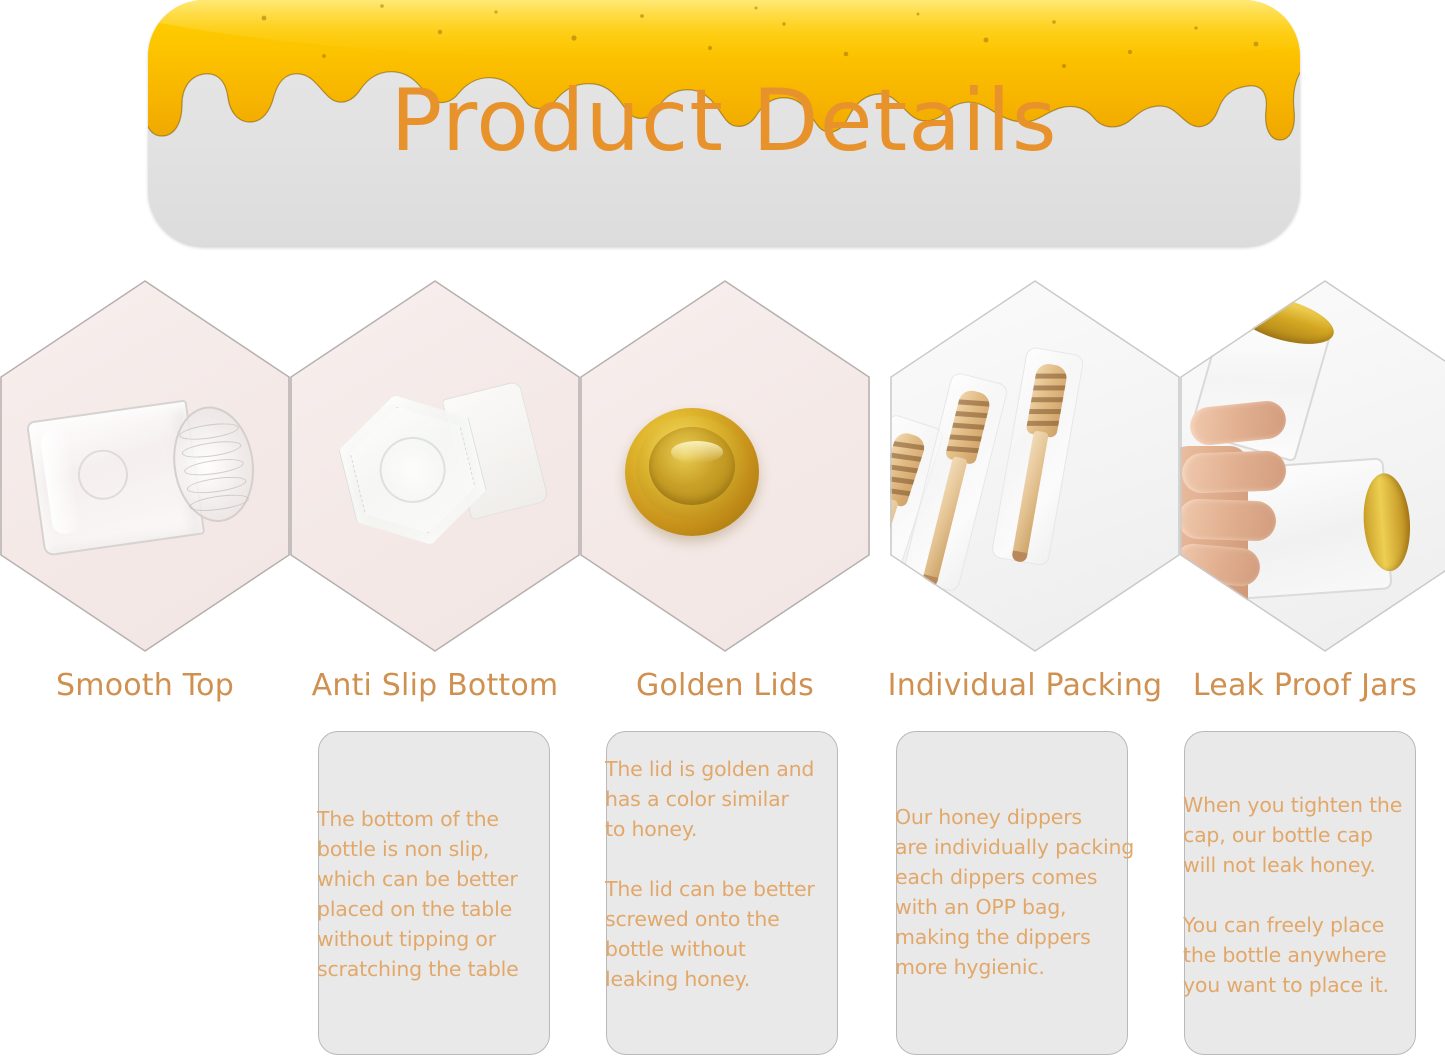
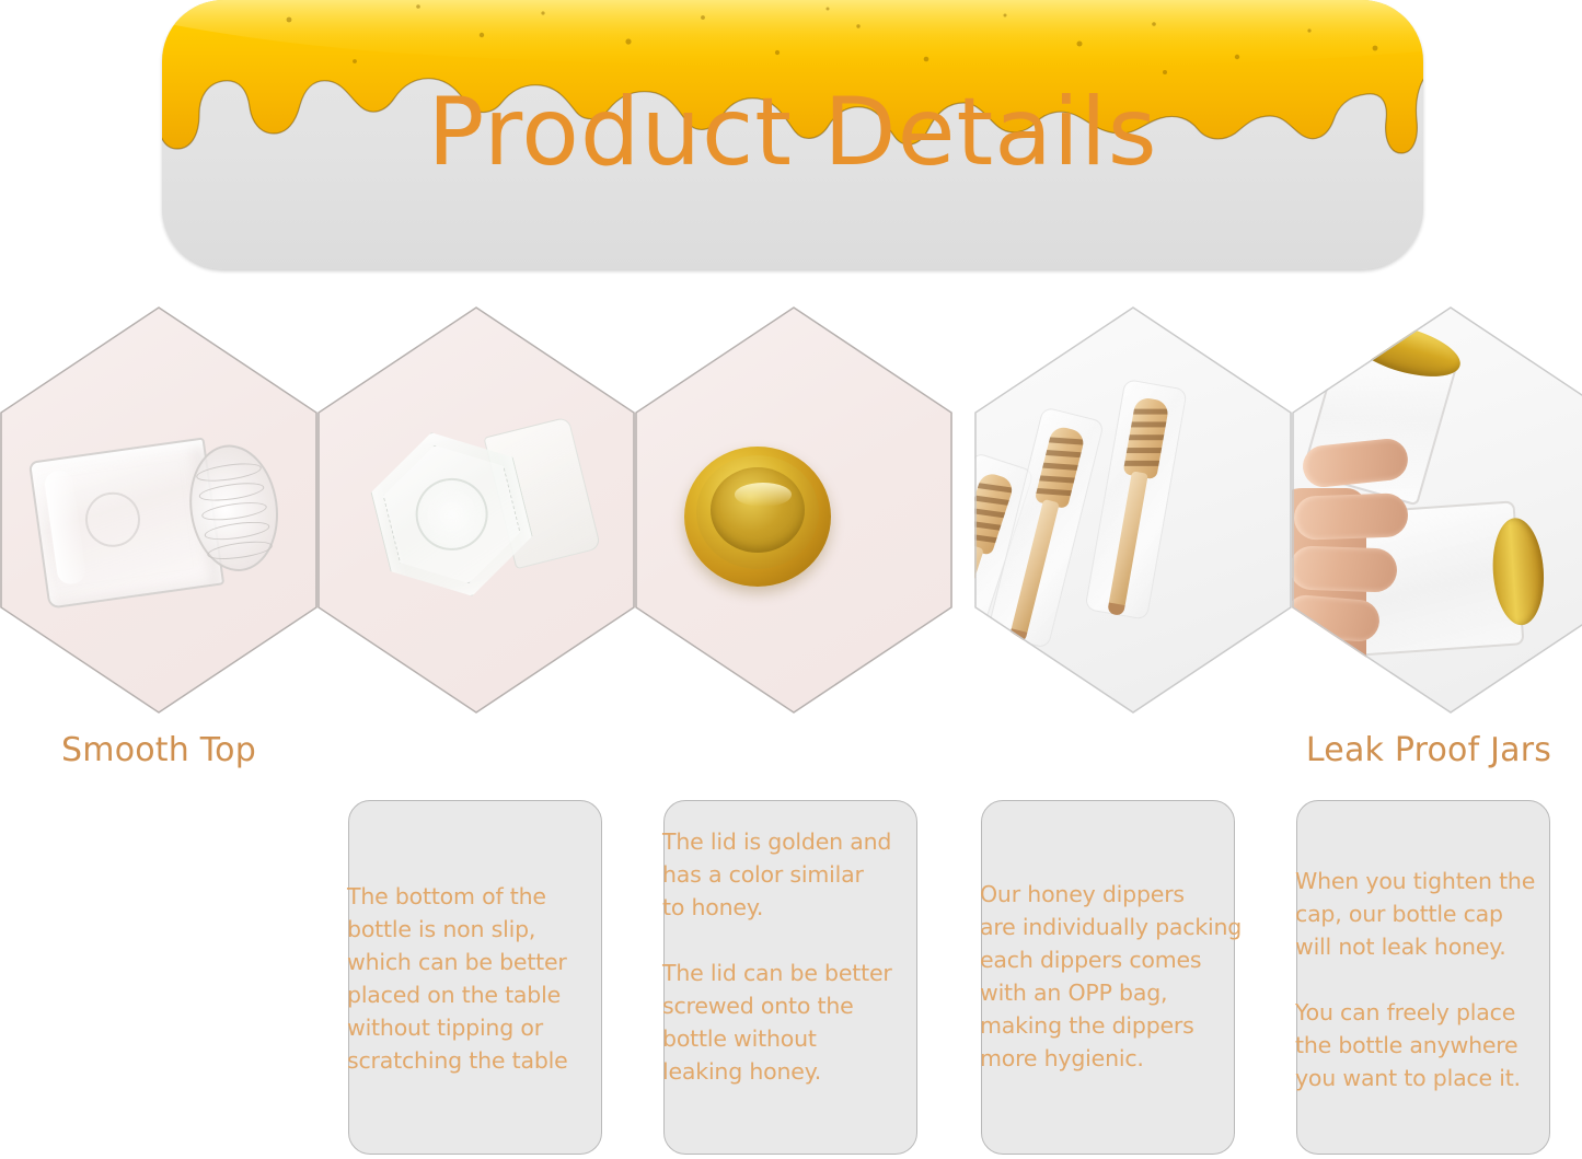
  Product Details
  Smooth Top
- Anti Slip Bottom
- Golden Lids
- Individual Packing
  Leak Proof Jars
  The bottom of the
  bottle is non slip,
  which can be better
  placed on the table
  without tipping or
  scratching the table
  The lid is golden and
  has a color similar
  to honey.
  The lid can be better
  screwed onto the
  bottle without
  leaking honey.
  Our honey dippers
  are individually packing
  each dippers comes
  with an OPP bag,
  making the dippers
  more hygienic.
  When you tighten the
  cap, our bottle cap
  will not leak honey.
  You can freely place
  the bottle anywhere
  you want to place it.
